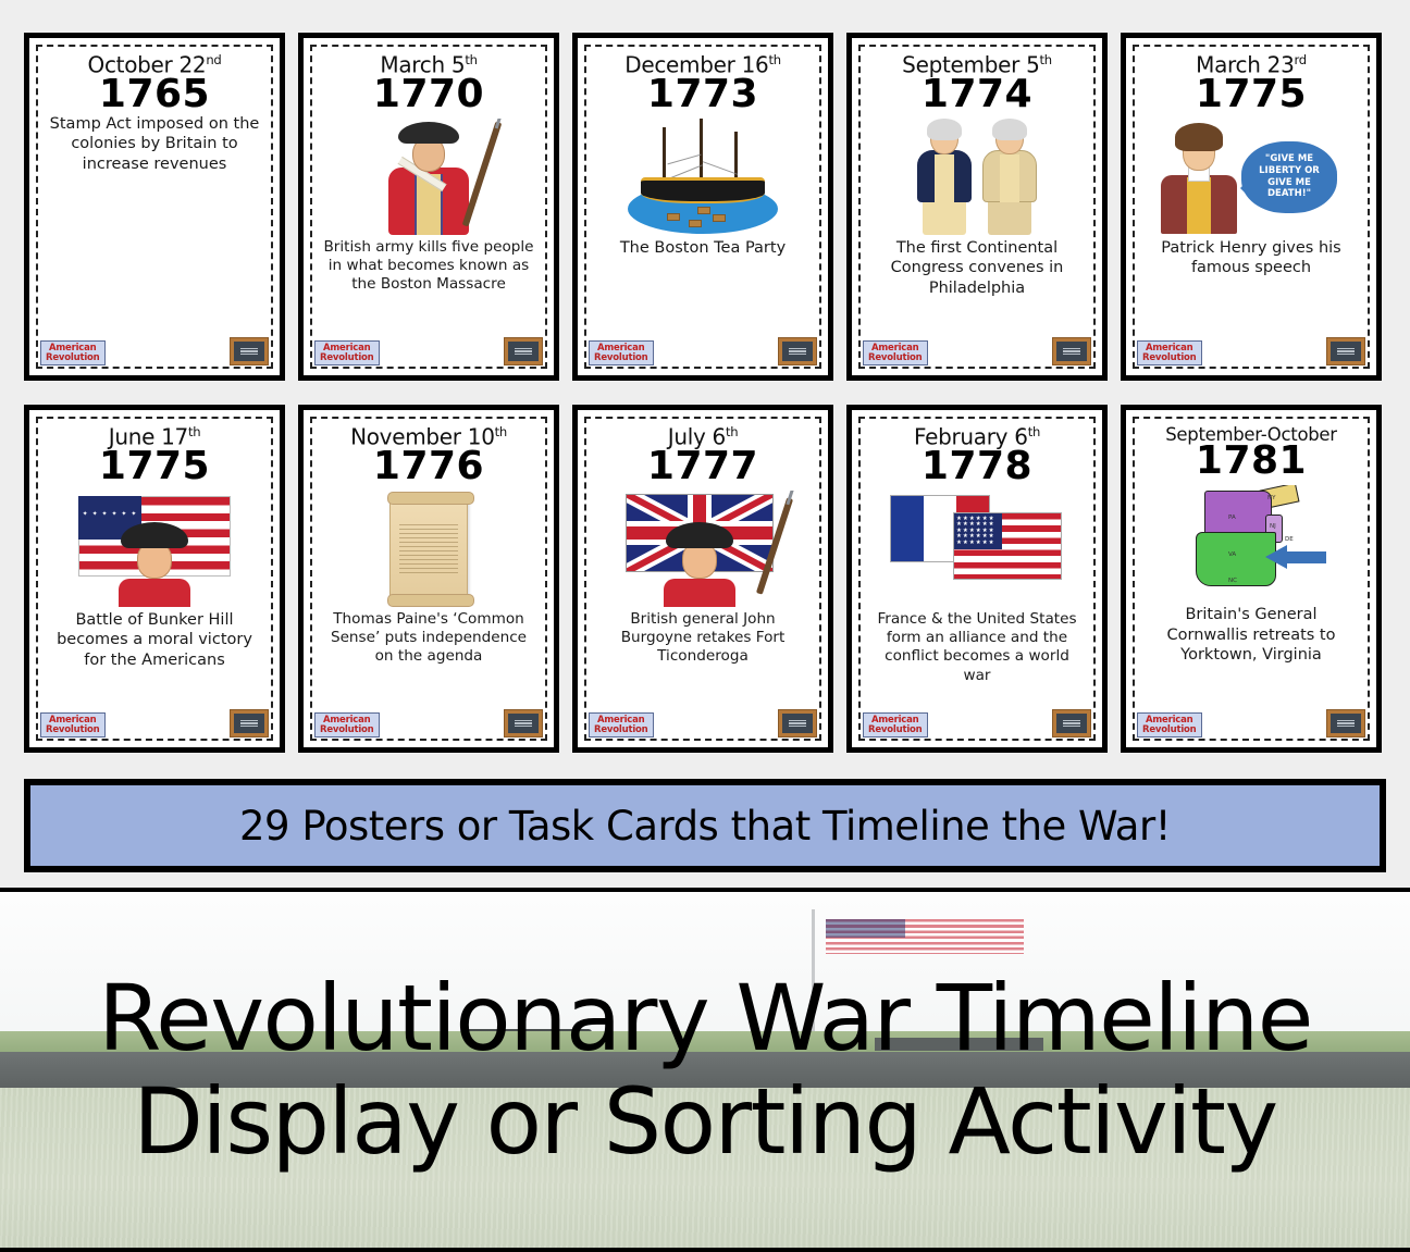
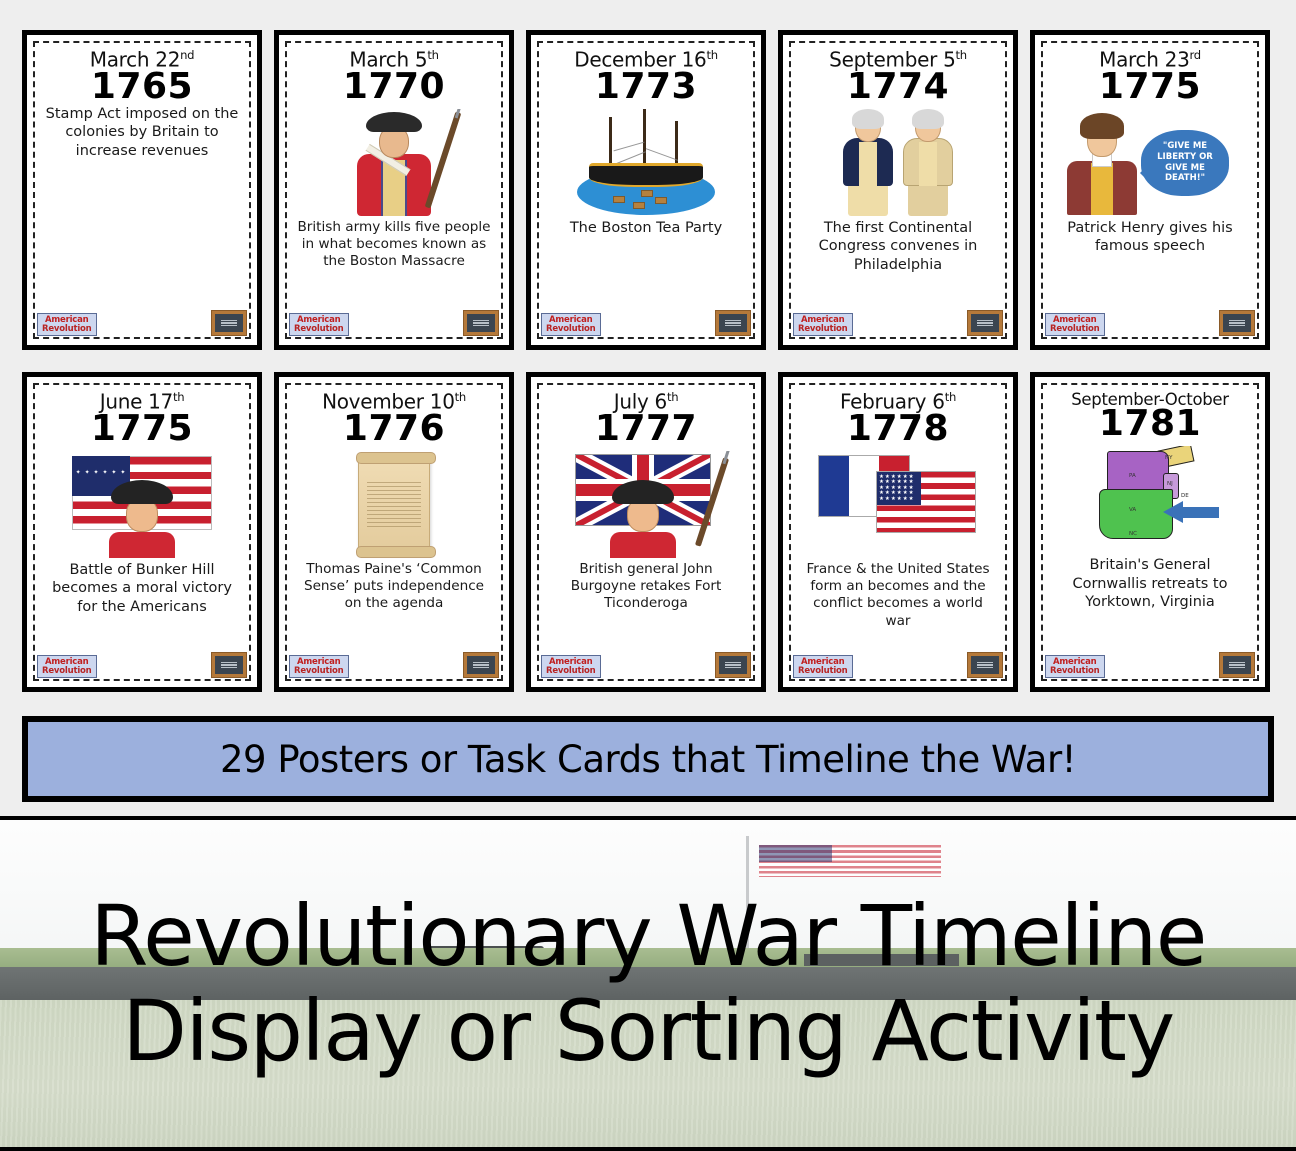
- October 22nd
+ March 22nd
  1765
  Stamp Act imposed on the colonies by Britain to increase revenues
  American
  Revolution
  March 5th
  1770
  British army kills five people in what becomes known as the Boston Massacre
  American
  Revolution
  December 16th
  1773
  The Boston Tea Party
  American
  Revolution
  September 5th
  1774
  The first Continental Congress convenes in Philadelphia
  American
  Revolution
  March 23rd
  1775
  "GIVE ME LIBERTY OR GIVE ME DEATH!"
  Patrick Henry gives his famous speech
  American
  Revolution
  June 17th
  1775
  Battle of Bunker Hill becomes a moral victory for the Americans
  American
  Revolution
  November 10th
  1776
  Thomas Paine's ‘Common Sense’ puts independence on the agenda
  American
  Revolution
  July 6th
  1777
  British general John Burgoyne retakes Fort Ticonderoga
  American
  Revolution
  February 6th
  1778
- France & the United States form an alliance and the conflict becomes a world war
+ France & the United States form an becomes and the conflict becomes a world war
  American
  Revolution
  September-October
  1781
  Britain's General Cornwallis retreats to Yorktown, Virginia
  American
  Revolution
  29 Posters or Task Cards that Timeline the War!
  Revolutionary War Timeline
  Display or Sorting Activity
